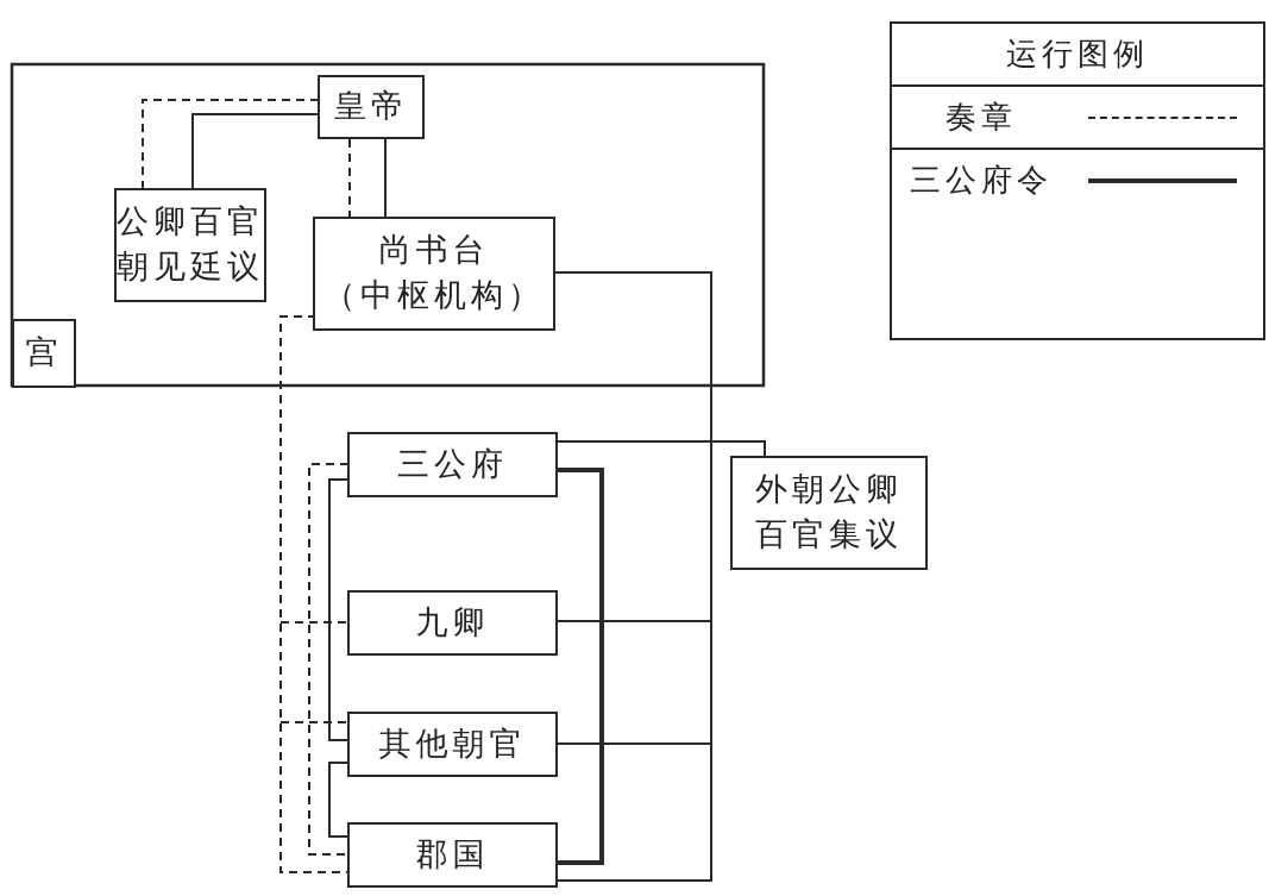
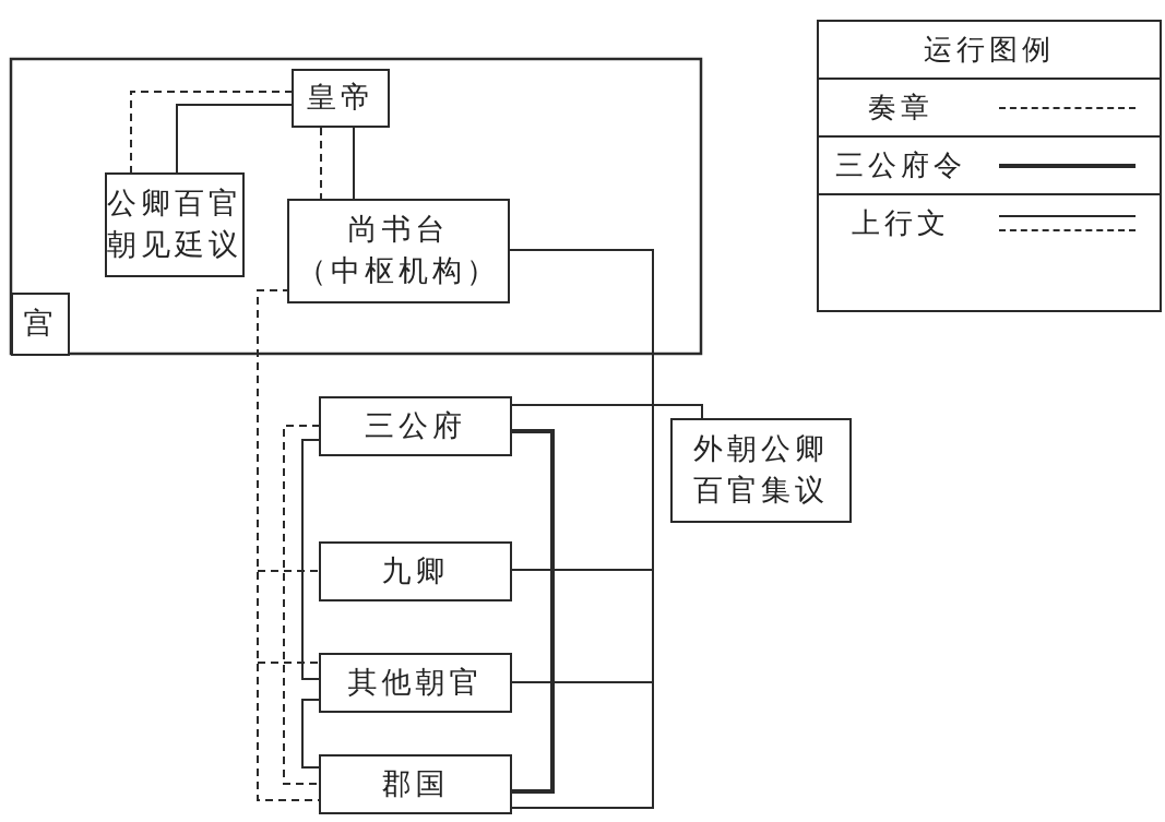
  宫
  皇帝
  公卿百官
  朝见廷议
  尚书台
  （中枢机构）
  外朝公卿
  百官集议
  三公府
  九卿
  其他朝官
  郡国
  运行图例
  奏章
  三公府令
+ 上行文
